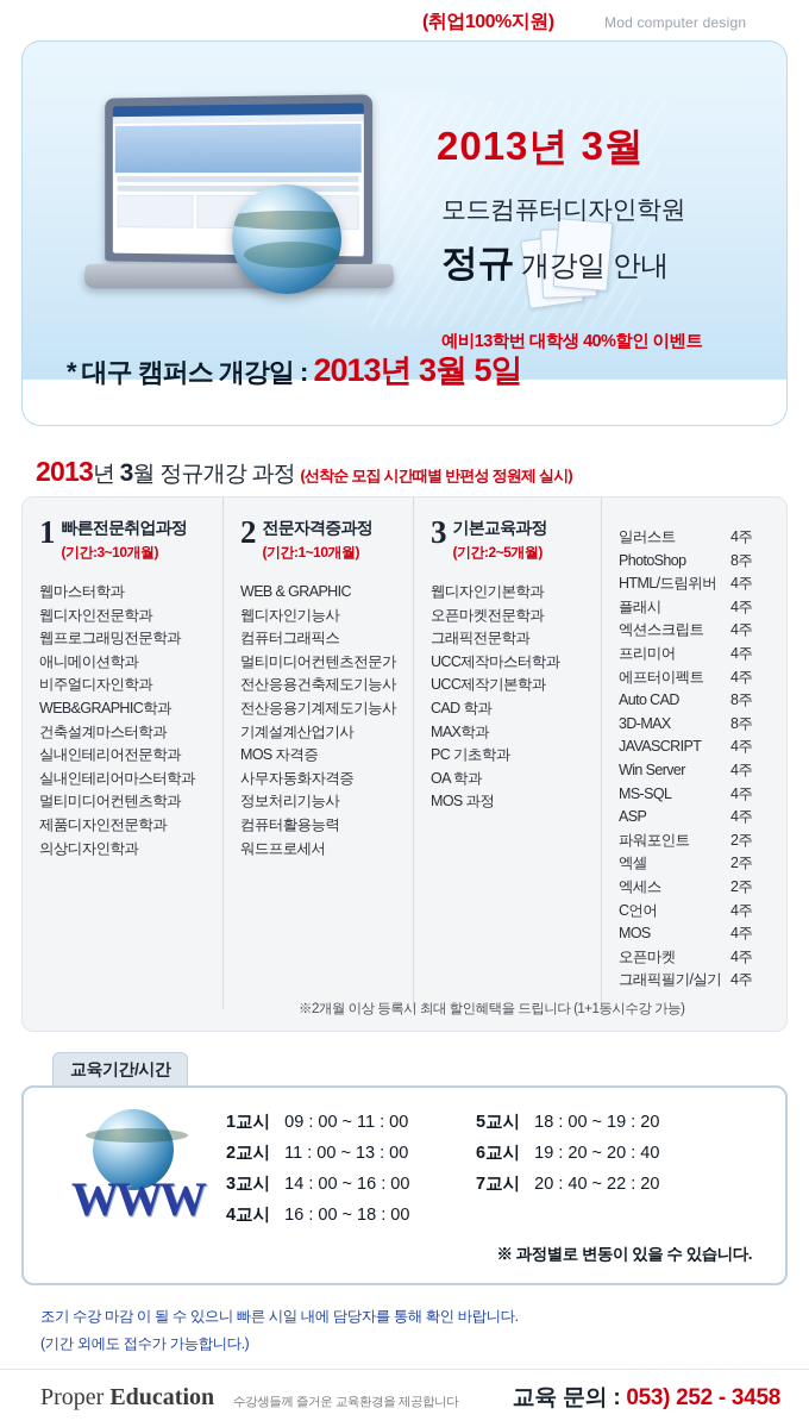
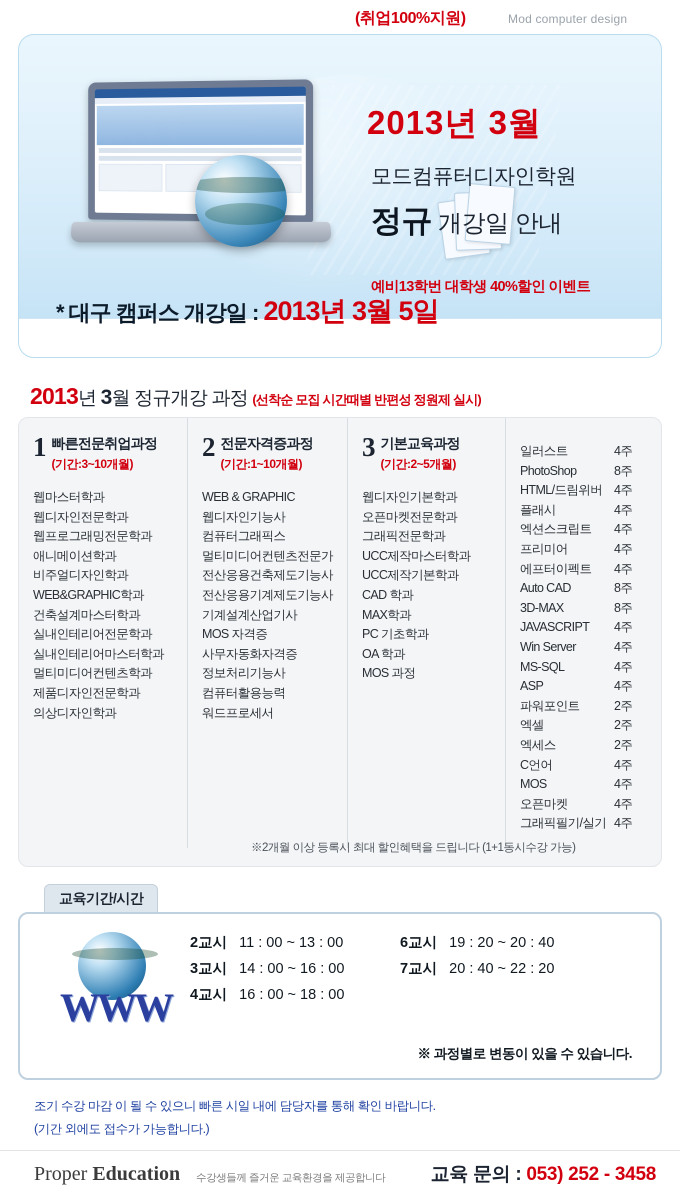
  (취업100%지원)
  Mod computer design
  2013년 3월
  모드컴퓨터디자인학원
  정규 개강일 안내
  예비13학번 대학생 40%할인 이벤트
  * 대구 캠퍼스 개강일 : 2013년 3월 5일
  2013년 3월 정규개강 과정 (선착순 모집 시간때별 반편성 정원제 실시)
  1
  빠른전문취업과정
  (기간:3~10개월)
  웹마스터학과
  웹디자인전문학과
  웹프로그래밍전문학과
  애니메이션학과
  비주얼디자인학과
  WEB&GRAPHIC학과
  건축설계마스터학과
  실내인테리어전문학과
  실내인테리어마스터학과
  멀티미디어컨텐츠학과
  제품디자인전문학과
  의상디자인학과
  2
  전문자격증과정
  (기간:1~10개월)
  WEB & GRAPHIC
  웹디자인기능사
  컴퓨터그래픽스
  멀티미디어컨텐츠전문가
  전산응용건축제도기능사
  전산응용기계제도기능사
  기계설계산업기사
  MOS 자격증
  사무자동화자격증
  정보처리기능사
  컴퓨터활용능력
  워드프로세서
  3
  기본교육과정
  (기간:2~5개월)
  웹디자인기본학과
  오픈마켓전문학과
  그래픽전문학과
  UCC제작마스터학과
  UCC제작기본학과
  CAD 학과
  MAX학과
  PC 기초학과
  OA 학과
  MOS 과정
  일러스트
  4주
  PhotoShop
  8주
  HTML/드림위버
  4주
  플래시
  4주
  엑션스크립트
  4주
  프리미어
  4주
  에프터이펙트
  4주
  Auto CAD
  8주
  3D-MAX
  8주
  JAVASCRIPT
  4주
  Win Server
  4주
  MS-SQL
  4주
  ASP
  4주
  파워포인트
  2주
  엑셀
  2주
  엑세스
  2주
  C언어
  4주
  MOS
  4주
  오픈마켓
  4주
  그래픽필기/실기
  4주
  ※2개월 이상 등록시 최대 할인혜택을 드립니다 (1+1동시수강 가능)
  교육기간/시간
  WWW
- 1교시 09 : 00 ~ 11 : 00
- 5교시 18 : 00 ~ 19 : 20
  2교시 11 : 00 ~ 13 : 00
  6교시 19 : 20 ~ 20 : 40
  3교시 14 : 00 ~ 16 : 00
  7교시 20 : 40 ~ 22 : 20
  4교시 16 : 00 ~ 18 : 00
  ※ 과정별로 변동이 있을 수 있습니다.
  조기 수강 마감 이 될 수 있으니 빠른 시일 내에 담당자를 통해 확인 바랍니다.
  (기간 외에도 접수가 가능합니다.)
  Proper Education
  수강생들께 즐거운 교육환경을 제공합니다
  교육 문의 : 053) 252 - 3458
